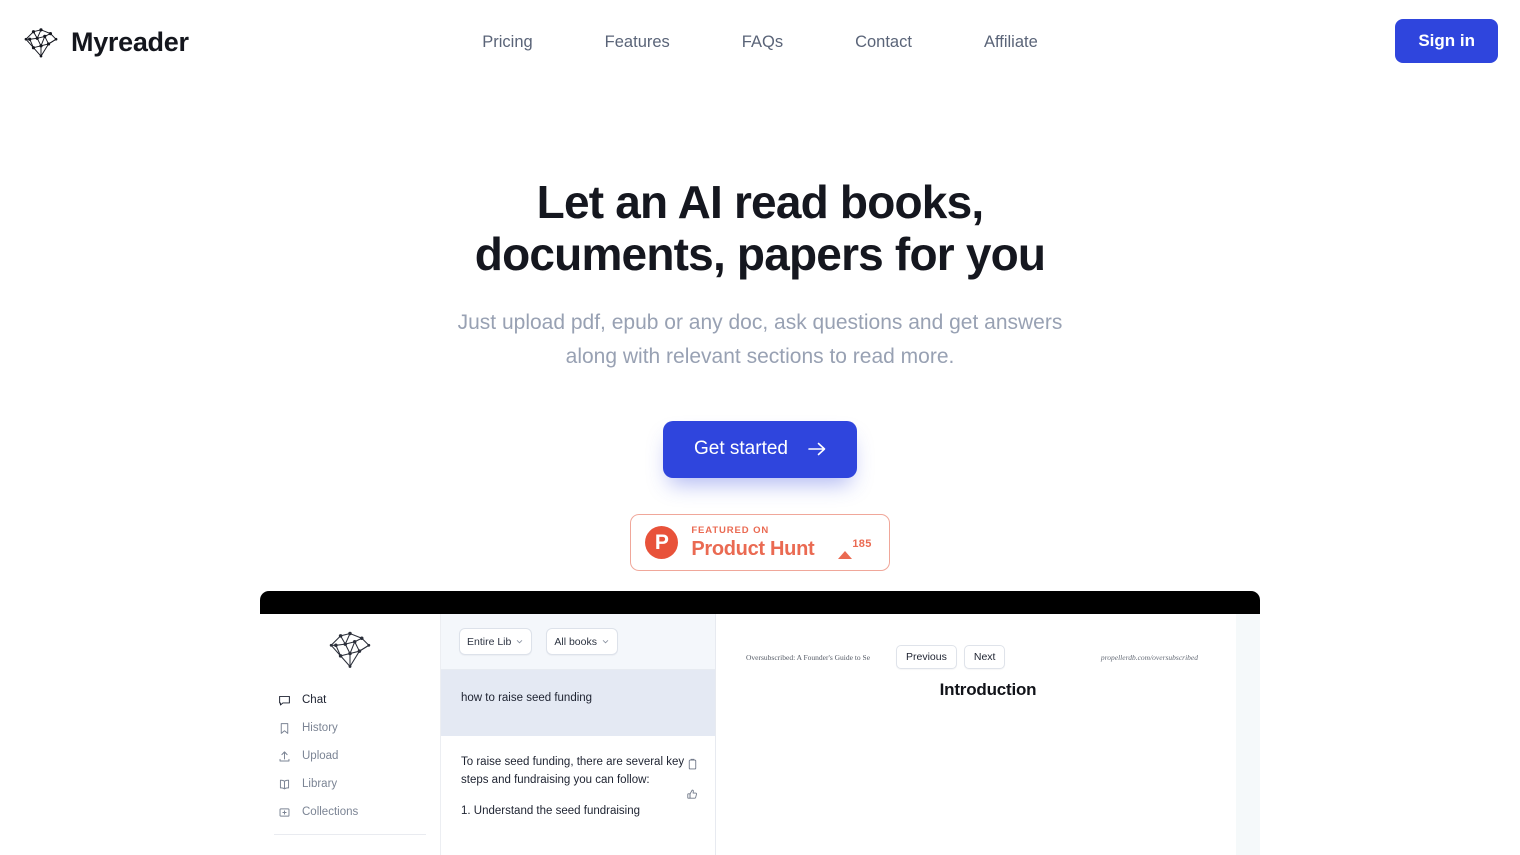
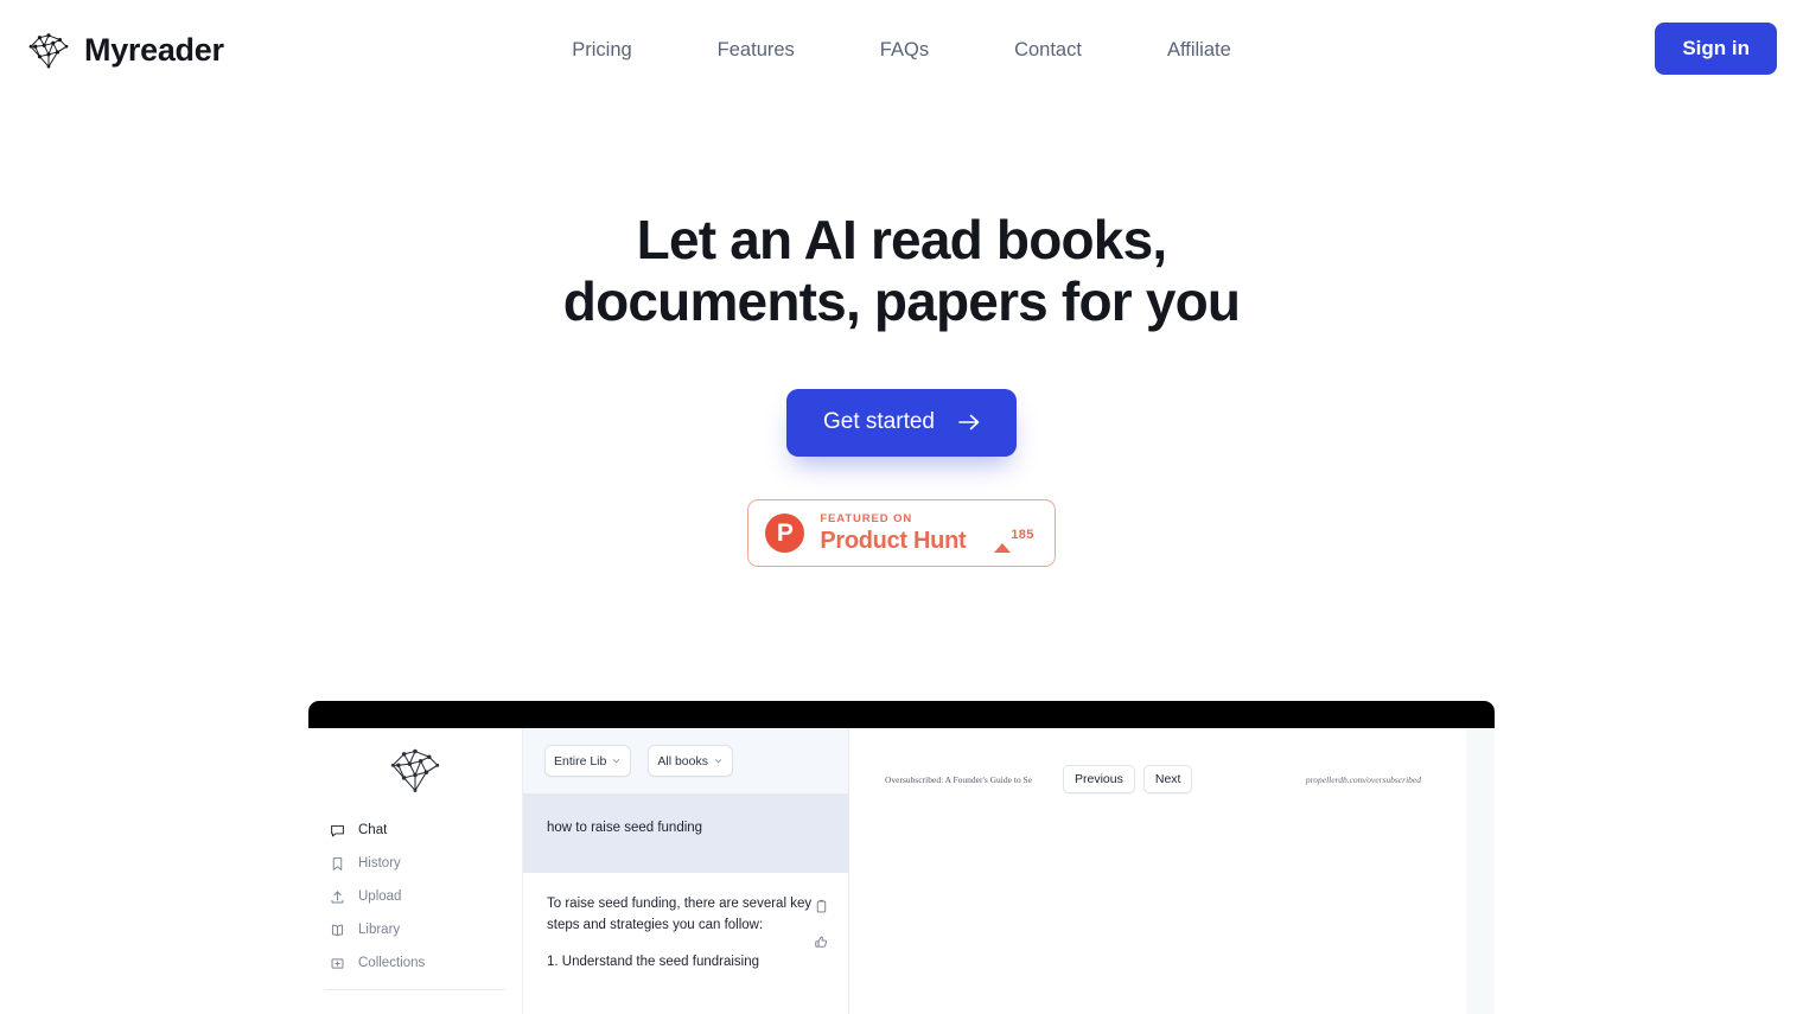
  Myreader
  Pricing
  Features
  FAQs
  Contact
  Affiliate
  Sign in
  Let an AI read books, documents, papers for you
- Just upload pdf, epub or any doc, ask questions and get answers along with relevant sections to read more.
  Get started
  P
  FEATURED ON
  Product Hunt
  185
  Chat
  History
  Upload
  Library
  Collections
  Entire Lib
  All books
  how to raise seed funding
- To raise seed funding, there are several key steps and fundraising you can follow:
+ To raise seed funding, there are several key steps and strategies you can follow:
  1. Understand the seed fundraising
  Oversubscribed: A Founder's Guide to Se
  Previous
  Next
  propellerdb.com/oversubscribed
- Introduction
